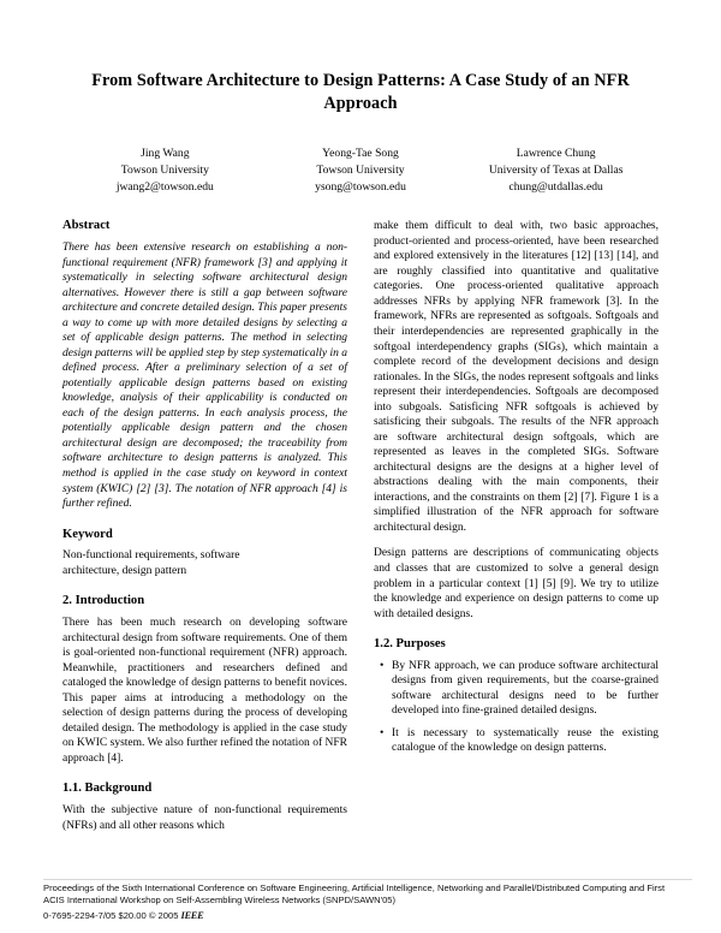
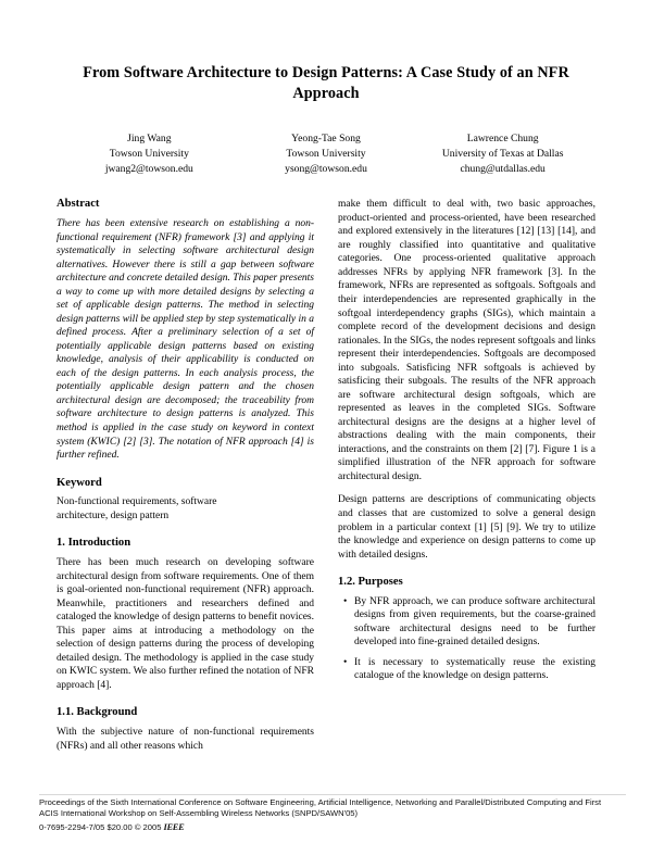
  From Software Architecture to Design Patterns: A Case Study of an NFR Approach
  Jing Wang
  Towson University
  jwang2@towson.edu
  Yeong-Tae Song
  Towson University
  ysong@towson.edu
  Lawrence Chung
  University of Texas at Dallas
  chung@utdallas.edu
  Abstract
  There has been extensive research on establishing a non-functional requirement (NFR) framework [3] and applying it systematically in selecting software architectural design alternatives. However there is still a gap between software architecture and concrete detailed design. This paper presents a way to come up with more detailed designs by selecting a set of applicable design patterns. The method in selecting design patterns will be applied step by step systematically in a defined process. After a preliminary selection of a set of potentially applicable design patterns based on existing knowledge, analysis of their applicability is conducted on each of the design patterns. In each analysis process, the potentially applicable design pattern and the chosen architectural design are decomposed; the traceability from software architecture to design patterns is analyzed. This method is applied in the case study on keyword in context system (KWIC) [2] [3]. The notation of NFR approach [4] is further refined.
  Keyword
  Non-functional requirements, software
  architecture, design pattern
- 2. Introduction
+ 1. Introduction
  There has been much research on developing software architectural design from software requirements. One of them is goal-oriented non-functional requirement (NFR) approach. Meanwhile, practitioners and researchers defined and cataloged the knowledge of design patterns to benefit novices. This paper aims at introducing a methodology on the selection of design patterns during the process of developing detailed design. The methodology is applied in the case study on KWIC system. We also further refined the notation of NFR approach [4].
  1.1. Background
  With the subjective nature of non-functional requirements (NFRs) and all other reasons which
  make them difficult to deal with, two basic approaches, product-oriented and process-oriented, have been researched and explored extensively in the literatures [12] [13] [14], and are roughly classified into quantitative and qualitative categories. One process-oriented qualitative approach addresses NFRs by applying NFR framework [3]. In the framework, NFRs are represented as softgoals. Softgoals and their interdependencies are represented graphically in the softgoal interdependency graphs (SIGs), which maintain a complete record of the development decisions and design rationales. In the SIGs, the nodes represent softgoals and links represent their interdependencies. Softgoals are decomposed into subgoals. Satisficing NFR softgoals is achieved by satisficing their subgoals. The results of the NFR approach are software architectural design softgoals, which are represented as leaves in the completed SIGs. Software architectural designs are the designs at a higher level of abstractions dealing with the main components, their interactions, and the constraints on them [2] [7]. Figure 1 is a simplified illustration of the NFR approach for software architectural design.
  Design patterns are descriptions of communicating objects and classes that are customized to solve a general design problem in a particular context [1] [5] [9]. We try to utilize the knowledge and experience on design patterns to come up with detailed designs.
  1.2. Purposes
  By NFR approach, we can produce software architectural designs from given requirements, but the coarse-grained software architectural designs need to be further developed into fine-grained detailed designs.
  It is necessary to systematically reuse the existing catalogue of the knowledge on design patterns.
  Proceedings of the Sixth International Conference on Software Engineering, Artificial Intelligence, Networking and Parallel/Distributed Computing and First
  ACIS International Workshop on Self-Assembling Wireless Networks (SNPD/SAWN'05)
  0-7695-2294-7/05 $20.00 © 2005 IEEE
